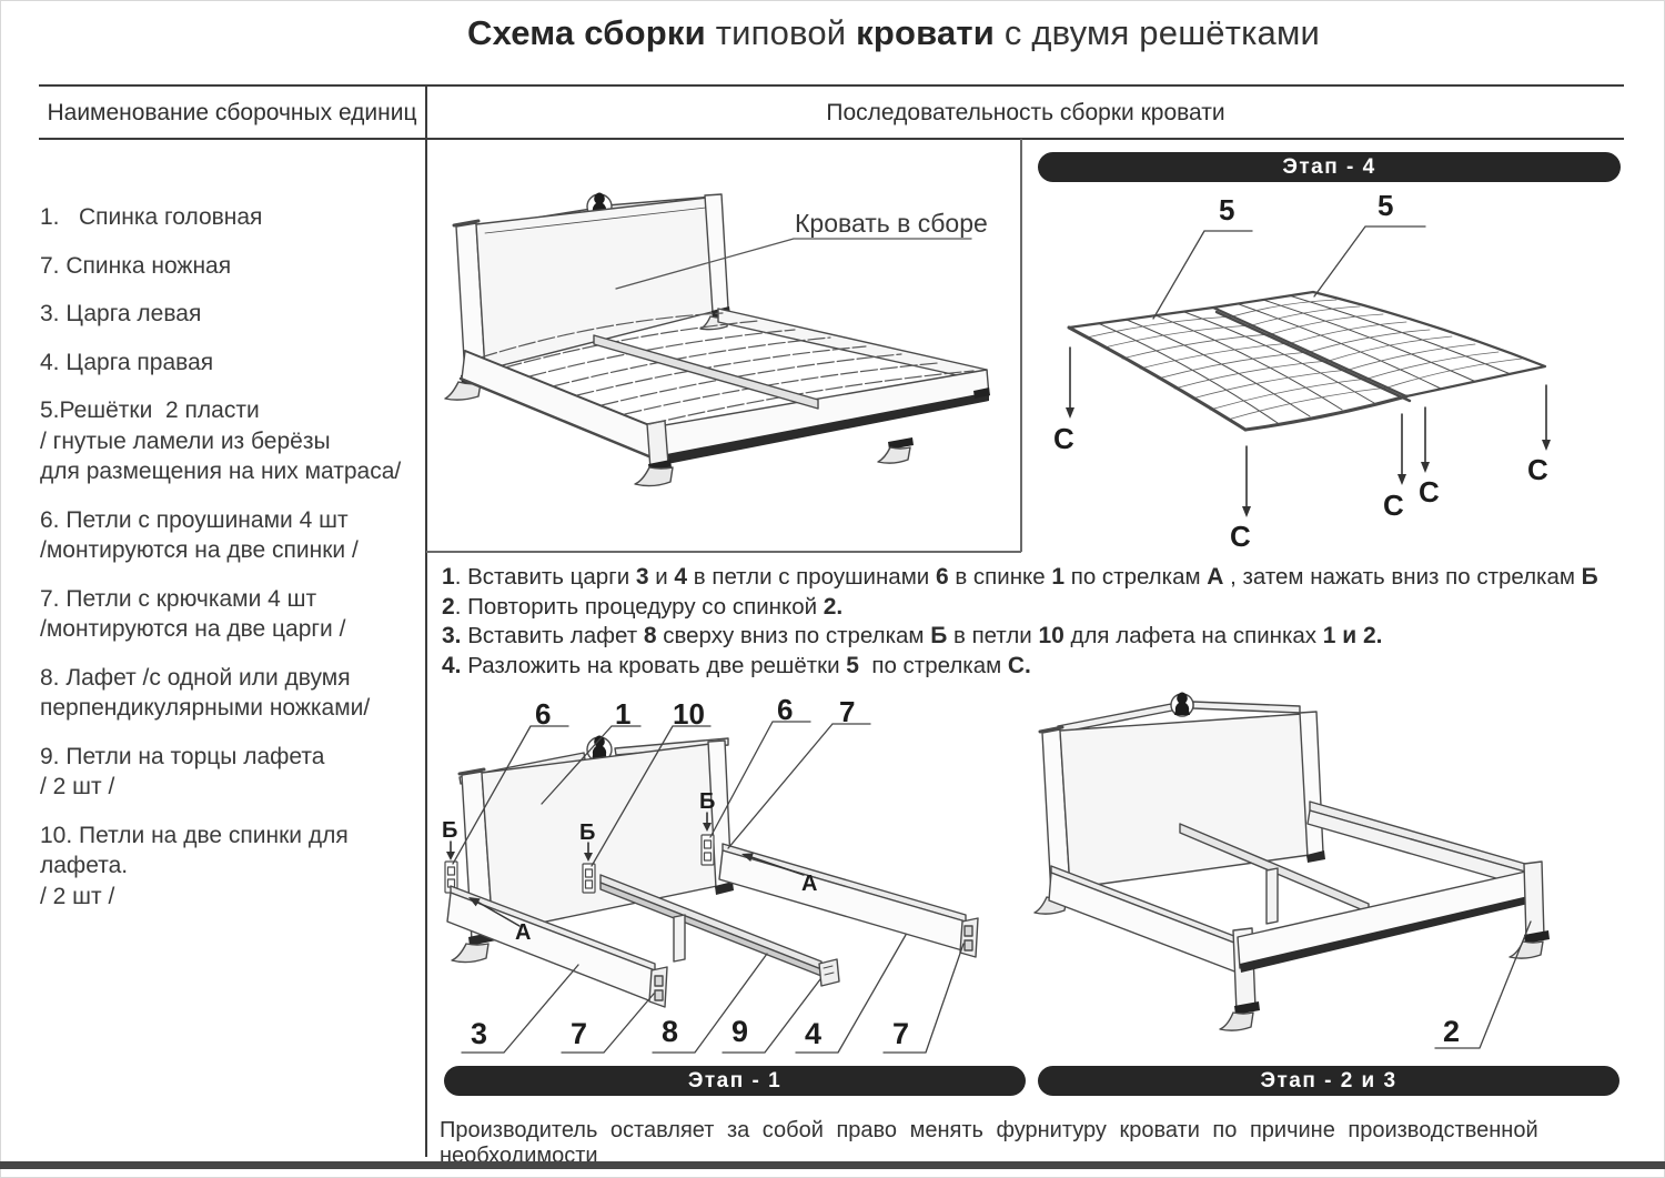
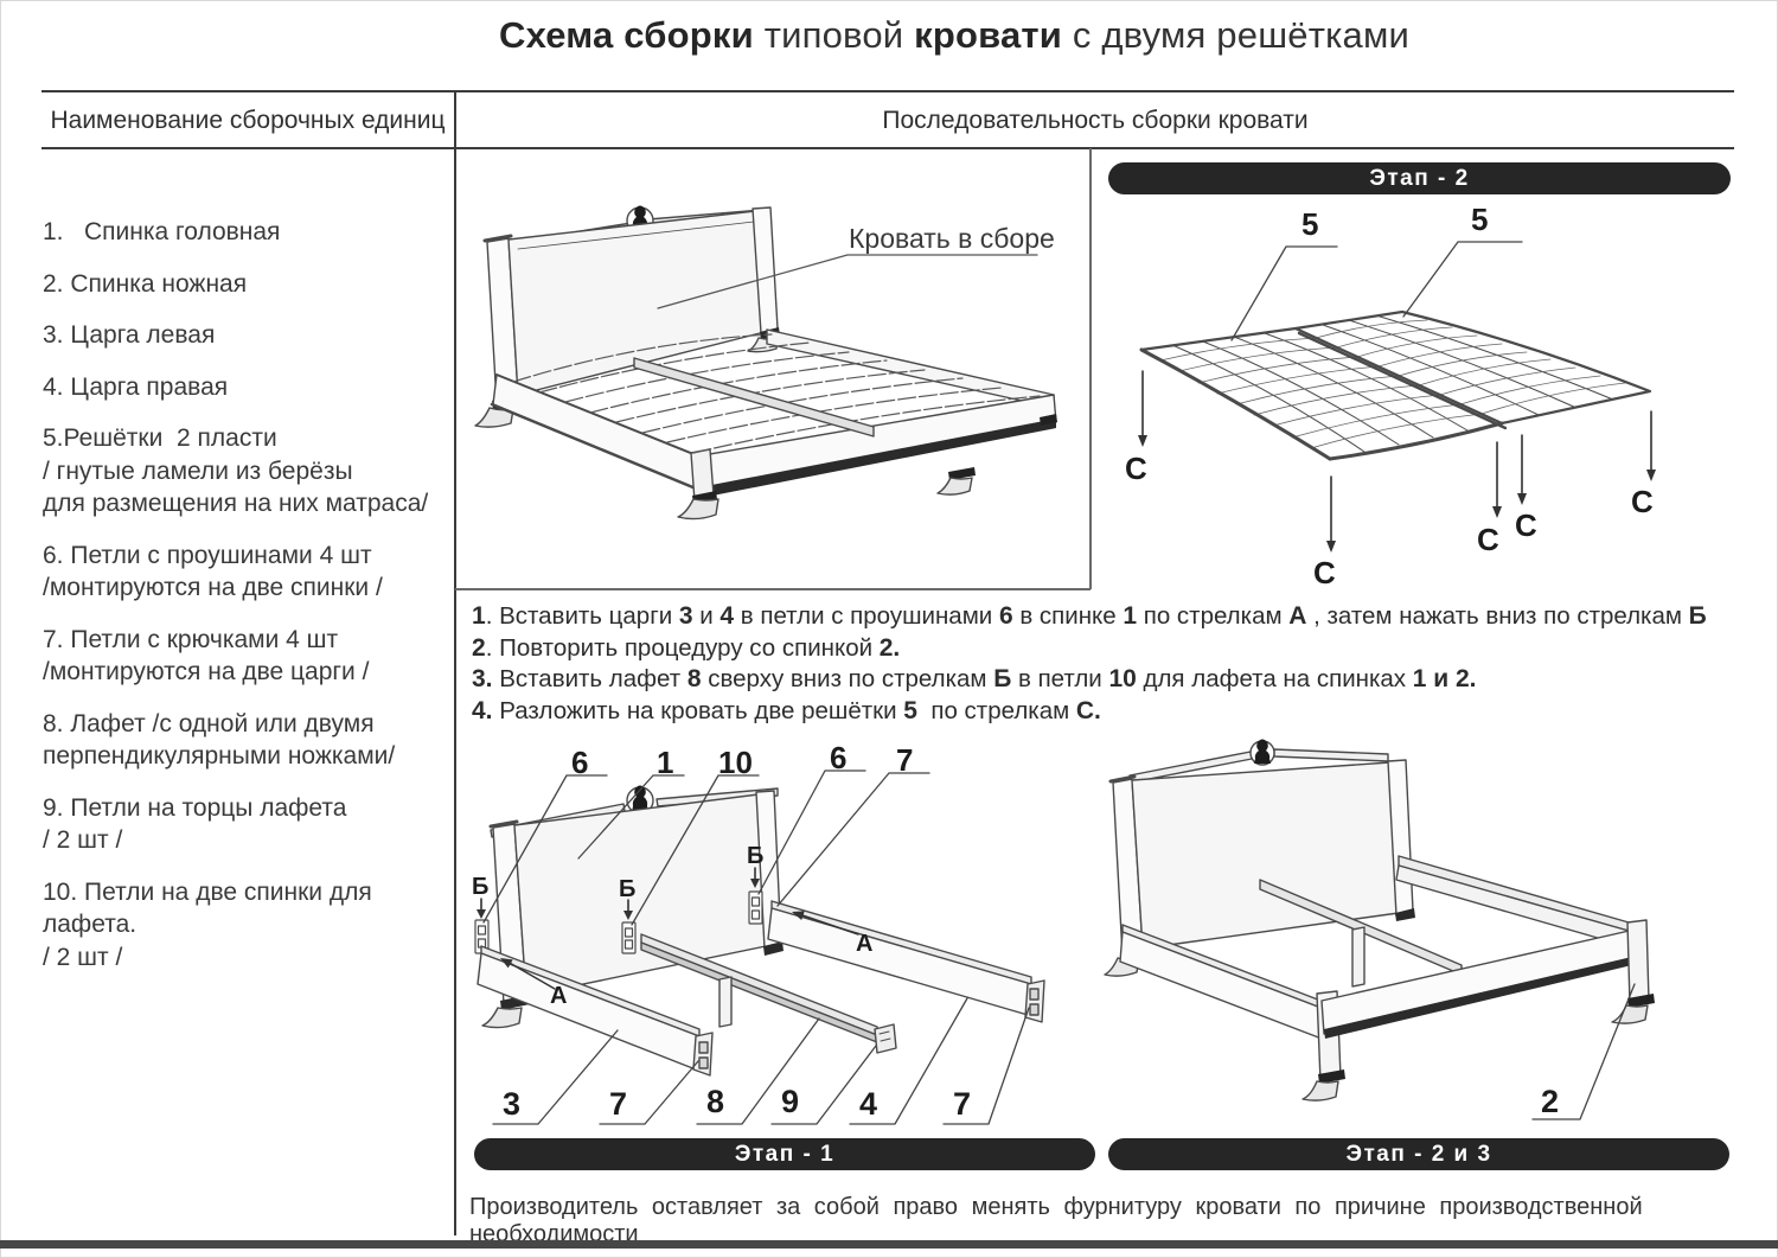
  Схема сборки типовой кровати с двумя решётками
  Наименование сборочных единиц
  Последовательность сборки кровати
  1. Спинка головная
- 7. Спинка ножная
+ 2. Спинка ножная
  3. Царга левая
  4. Царга правая
  5.Решётки 2 пласти
  / гнутые ламели из берёзы
  для размещения на них матраса/
  6. Петли с проушинами 4 шт
  /монтируются на две спинки /
  7. Петли с крючками 4 шт
  /монтируются на две царги /
  8. Лафет /с одной или двумя
  перпендикулярными ножками/
  9. Петли на торцы лафета
  / 2 шт /
  10. Петли на две спинки для лафета.
  / 2 шт /
  Кровать в сборе
- Этап - 4
+ Этап - 2
  5
  5
  С
  С
  С
  С
  С
  1. Вставить царги 3 и 4 в петли с проушинами 6 в спинке 1 по стрелкам А , затем нажать вниз по стрелкам Б
  2. Повторить процедуру со спинкой 2.
  3. Вставить лафет 8 сверху вниз по стрелкам Б в петли 10 для лафета на спинках 1 и 2.
  4. Разложить на кровать две решётки 5 по стрелкам С.
  6
  1
  10
  6
  7
  Б
  Б
  Б
  А
  А
  3
  7
  8
  9
  4
  7
  Этап - 1
  2
  Этап - 2 и 3
  Производитель оставляет за собой право менять фурнитуру кровати по причине производственной необходимости
